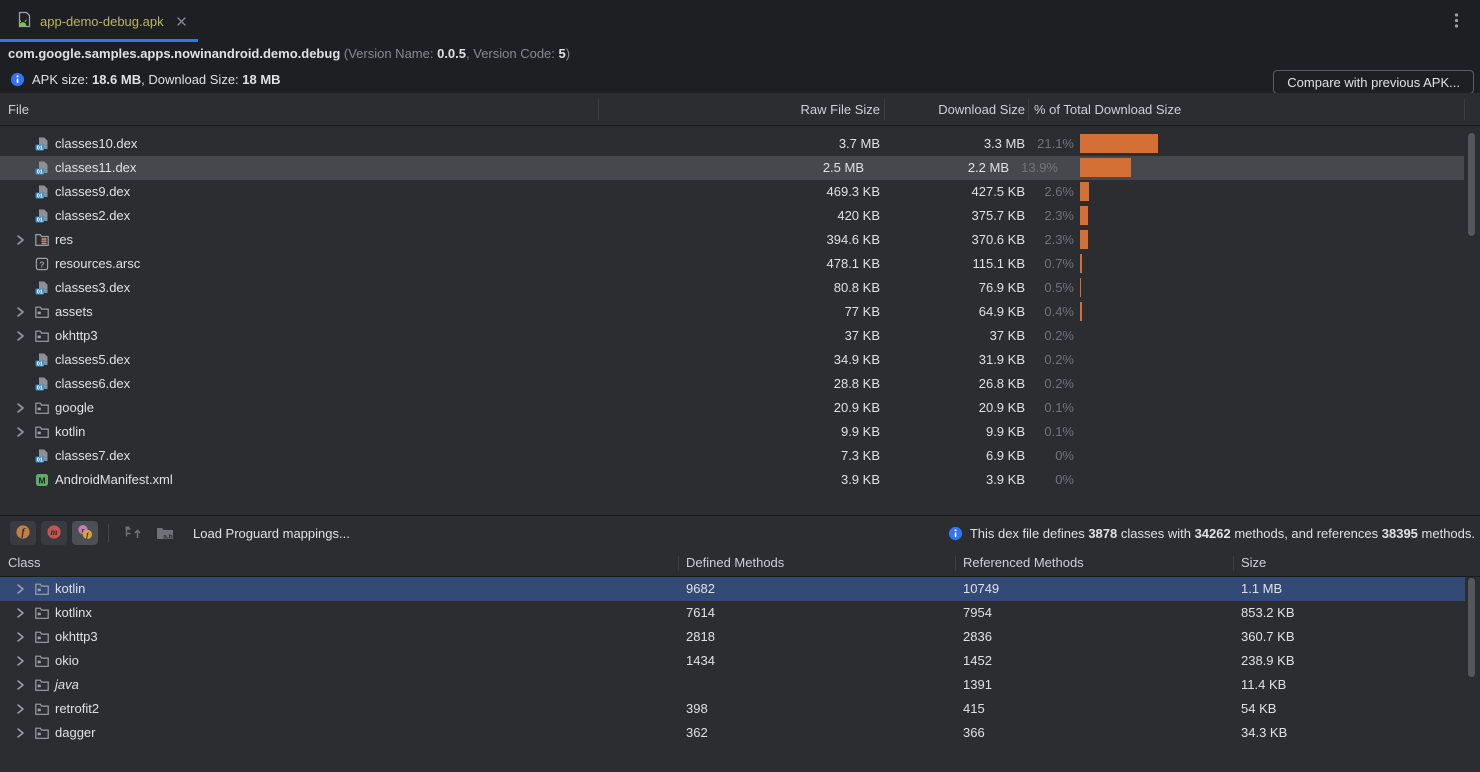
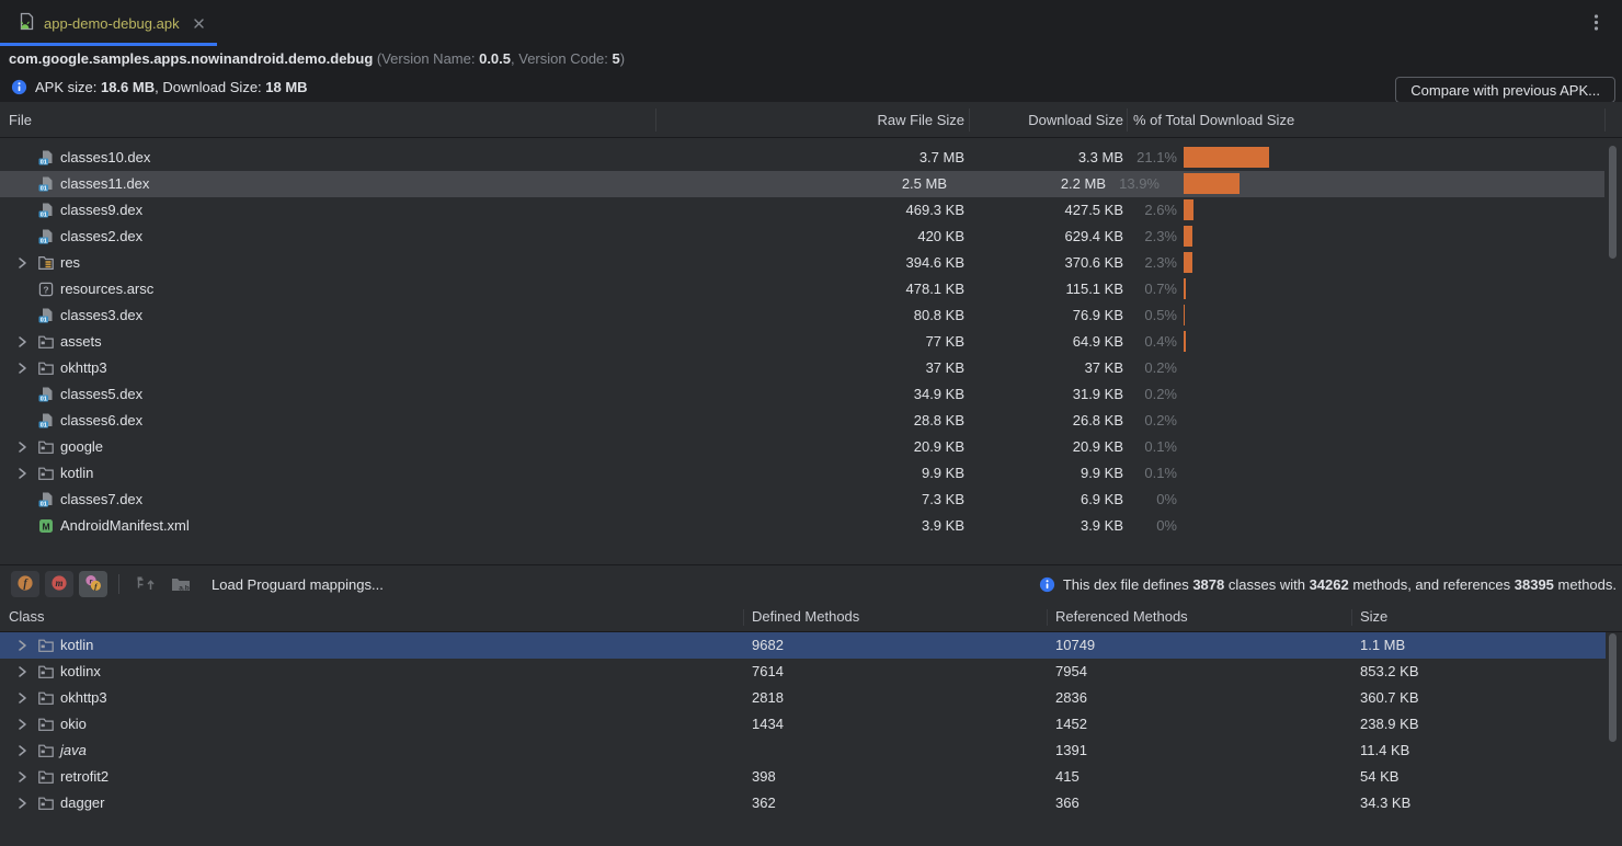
  app-demo-debug.apk
  com.google.samples.apps.nowinandroid.demo.debug (Version Name: 0.0.5, Version Code: 5)
  APK size:
  18.6 MB
  , Download Size:
  18 MB
  Compare with previous APK...
  File
  Raw File Size
  Download Size
  % of Total Download Size
  classes10.dex
  3.7 MB
  3.3 MB
  21.1%
  classes11.dex
  2.5 MB
  2.2 MB
  13.9%
  classes9.dex
  469.3 KB
  427.5 KB
  2.6%
  classes2.dex
  420 KB
- 375.7 KB
+ 629.4 KB
  2.3%
  res
  394.6 KB
  370.6 KB
  2.3%
  ?
  resources.arsc
  478.1 KB
  115.1 KB
  0.7%
  classes3.dex
  80.8 KB
  76.9 KB
  0.5%
  assets
  77 KB
  64.9 KB
  0.4%
  okhttp3
  37 KB
  37 KB
  0.2%
  classes5.dex
  34.9 KB
  31.9 KB
  0.2%
  classes6.dex
  28.8 KB
  26.8 KB
  0.2%
  google
  20.9 KB
  20.9 KB
  0.1%
  kotlin
  9.9 KB
  9.9 KB
  0.1%
  classes7.dex
  7.3 KB
  6.9 KB
  0%
  M
  AndroidManifest.xml
  3.9 KB
  3.9 KB
  0%
  f
  m
  r
  f
  Load Proguard mappings...
  This dex file defines
  3878
  classes with
  34262
  methods, and references
  38395
  methods.
  Class
  Defined Methods
  Referenced Methods
  Size
  kotlin
  9682
  10749
  1.1 MB
  kotlinx
  7614
  7954
  853.2 KB
  okhttp3
  2818
  2836
  360.7 KB
  okio
  1434
  1452
  238.9 KB
  java
  1391
  11.4 KB
  retrofit2
  398
  415
  54 KB
  dagger
  362
  366
  34.3 KB
